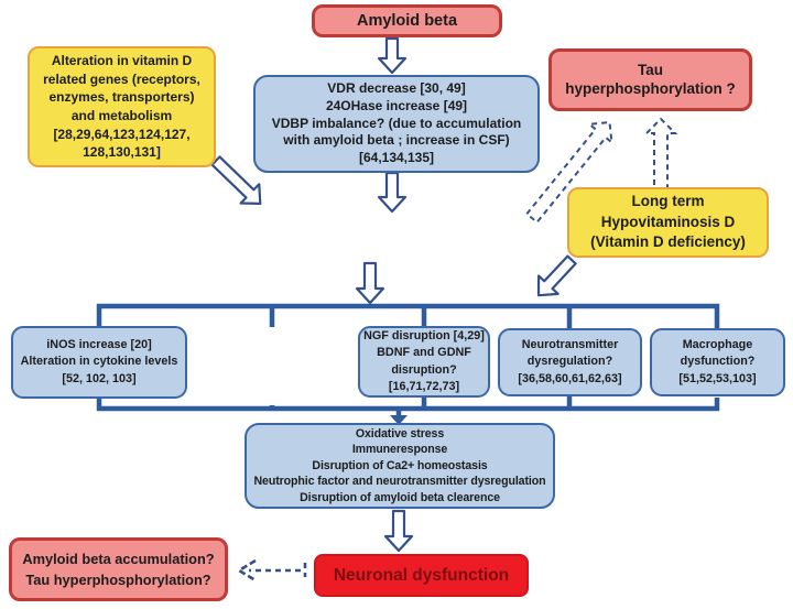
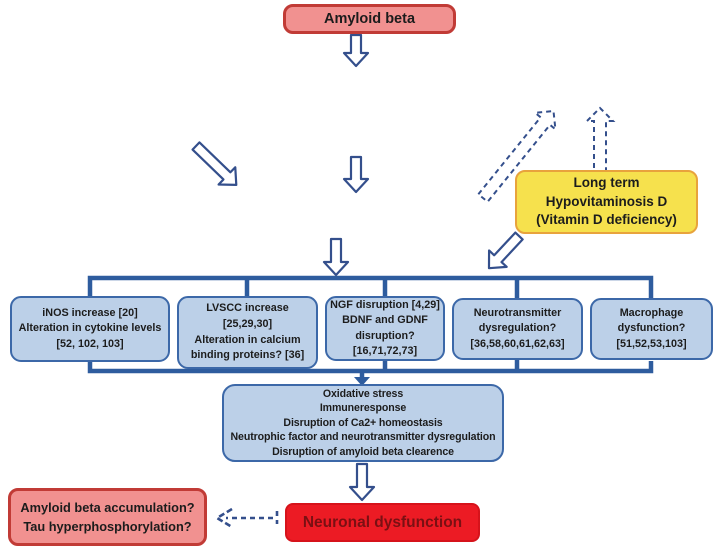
  Amyloid beta
- Alteration in vitamin D
- related genes (receptors,
- enzymes, transporters)
- and metabolism
- [28,29,64,123,124,127,
- 128,130,131]
- VDR decrease [30, 49]
- 24OHase increase [49]
- VDBP imbalance? (due to accumulation
- with amyloid beta ; increase in CSF)
- [64,134,135]
- Tau
- hyperphosphorylation ?
  Long term
  Hypovitaminosis D
  (Vitamin D deficiency)
  iNOS increase [20]
  Alteration in cytokine levels
  [52, 102, 103]
+ LVSCC increase
+ [25,29,30]
+ Alteration in calcium
+ binding proteins? [36]
  NGF disruption [4,29]
  BDNF and GDNF
  disruption?
  [16,71,72,73]
  Neurotransmitter
  dysregulation?
  [36,58,60,61,62,63]
  Macrophage
  dysfunction?
  [51,52,53,103]
  Oxidative stress
  Immuneresponse
  Disruption of Ca2+ homeostasis
  Neutrophic factor and neurotransmitter dysregulation
  Disruption of amyloid beta clearence
  Amyloid beta accumulation?
  Tau hyperphosphorylation?
  Neuronal dysfunction
